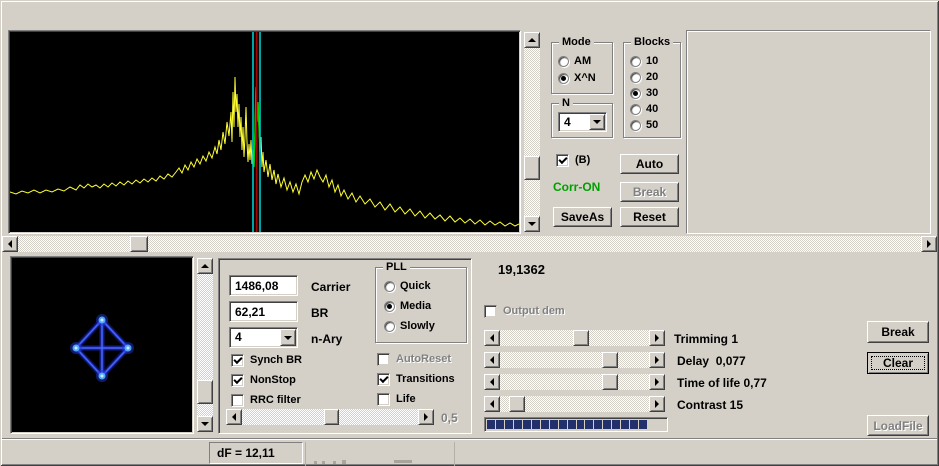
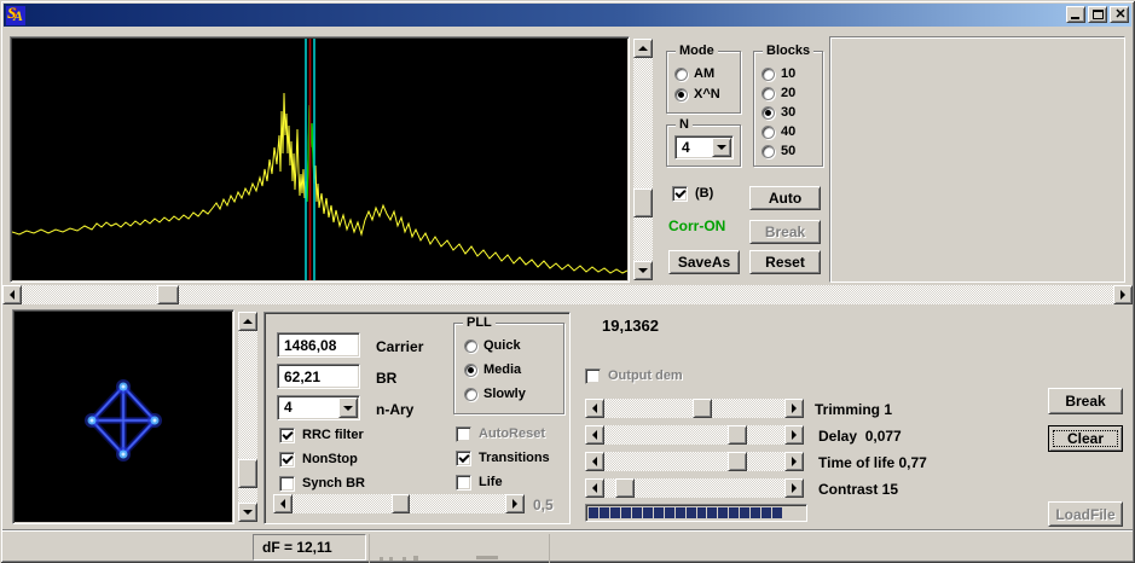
+ S
+ A
+ ✕
  Mode
  AM
  X^N
  Blocks
  10
  20
  30
  40
  50
  N
  4
  (B)
  Corr-ON
  Auto
  Break
  SaveAs
  Reset
  1486,08
  Carrier
  62,21
  BR
  4
  n-Ary
- Synch BR
+ RRC filter
  NonStop
- RRC filter
+ Synch BR
  PLL
  Quick
  Media
  Slowly
  AutoReset
  Transitions
  Life
  0,5
  19,1362
  Output dem
  Trimming 1
  Delay 0,077
  Time of life 0,77
  Contrast 15
  Break
  Clear
  LoadFile
  dF = 12,11
